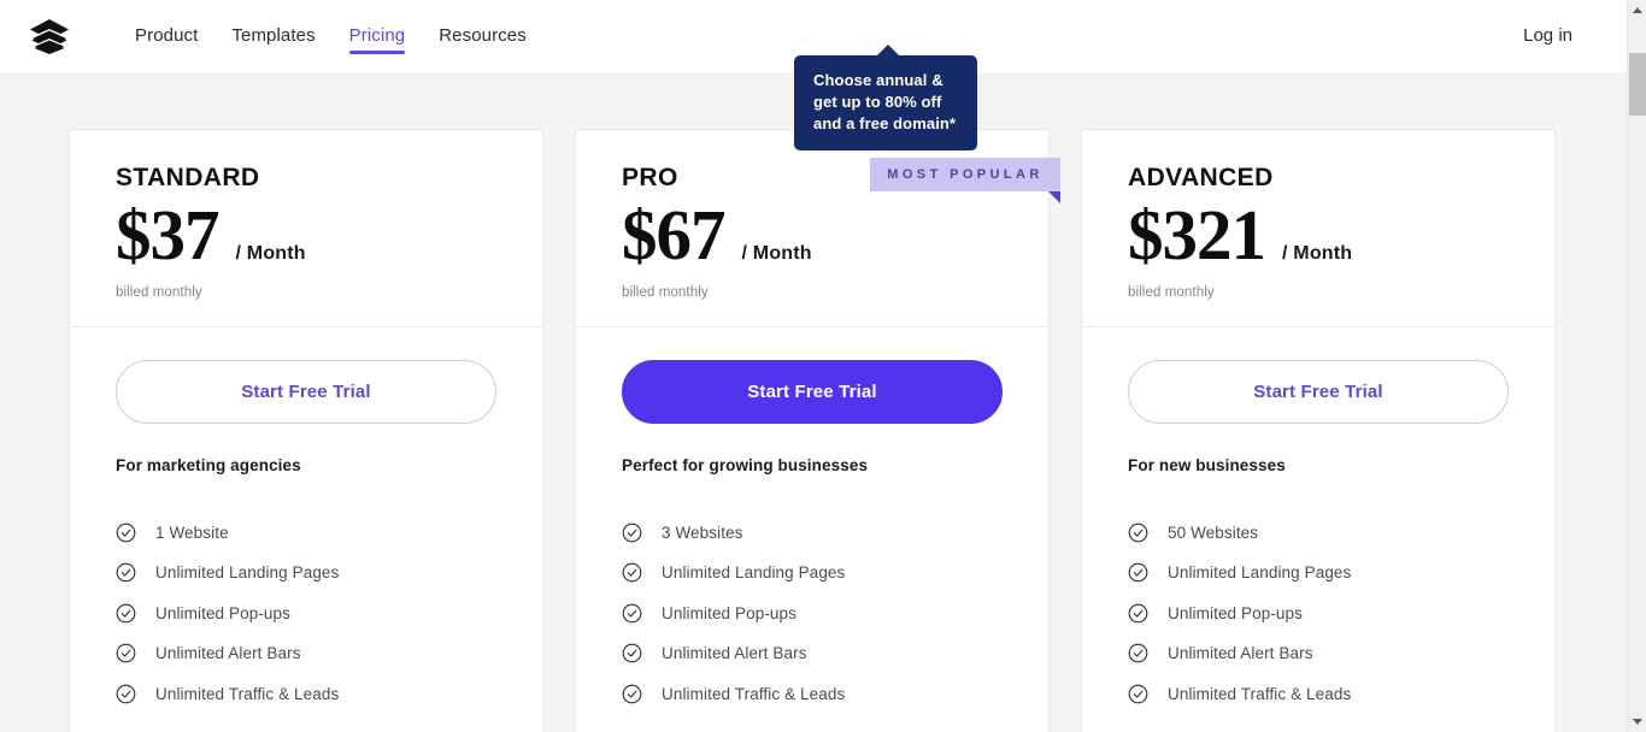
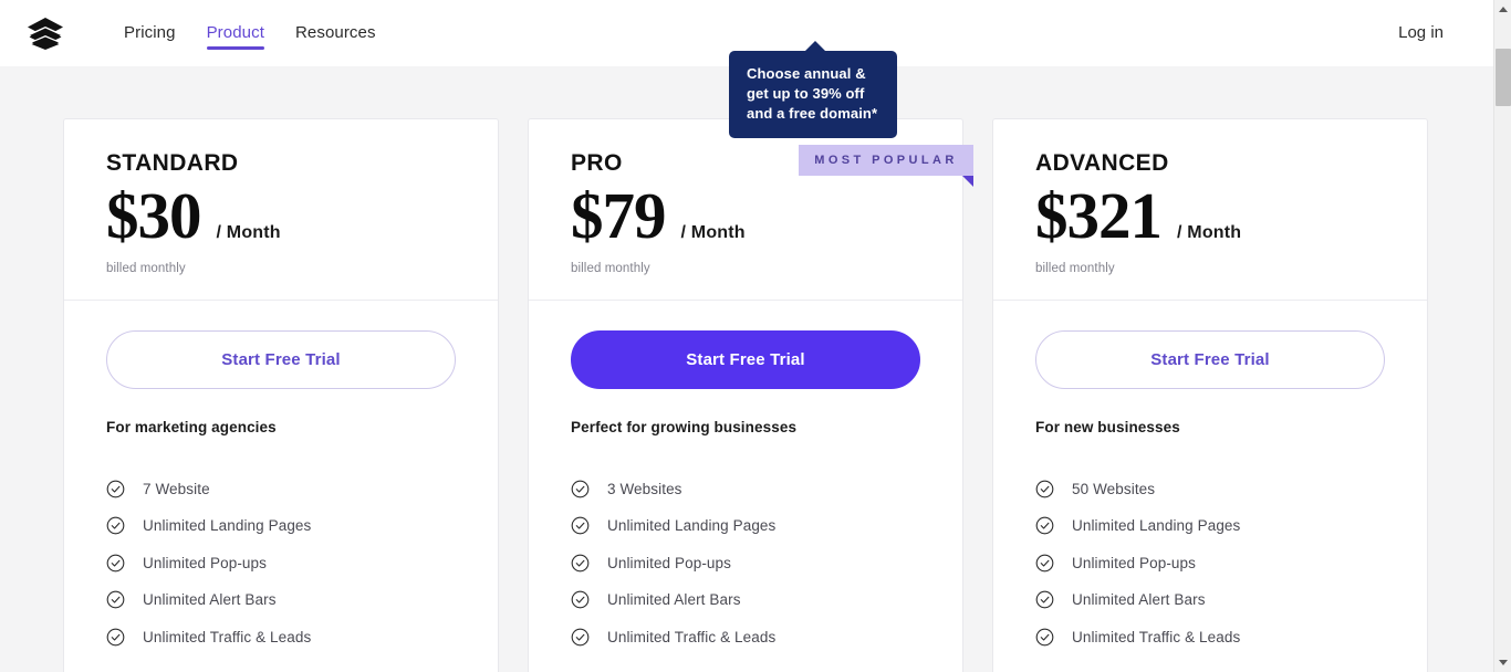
- Product
+ Pricing
- Templates
- Pricing
+ Product
  Resources
  Log in
- Choose annual & get up to 80% off and a free domain*
+ Choose annual & get up to 39% off and a free domain*
  MOST POPULAR
  STANDARD
- $37
+ $30
  / Month
  billed monthly
  Start Free Trial
  For marketing agencies
- 1 Website
+ 7 Website
  Unlimited Landing Pages
  Unlimited Pop-ups
  Unlimited Alert Bars
  Unlimited Traffic & Leads
  PRO
- $67
+ $79
  / Month
  billed monthly
  Start Free Trial
  Perfect for growing businesses
  3 Websites
  Unlimited Landing Pages
  Unlimited Pop-ups
  Unlimited Alert Bars
  Unlimited Traffic & Leads
  ADVANCED
  $321
  / Month
  billed monthly
  Start Free Trial
  For new businesses
  50 Websites
  Unlimited Landing Pages
  Unlimited Pop-ups
  Unlimited Alert Bars
  Unlimited Traffic & Leads
